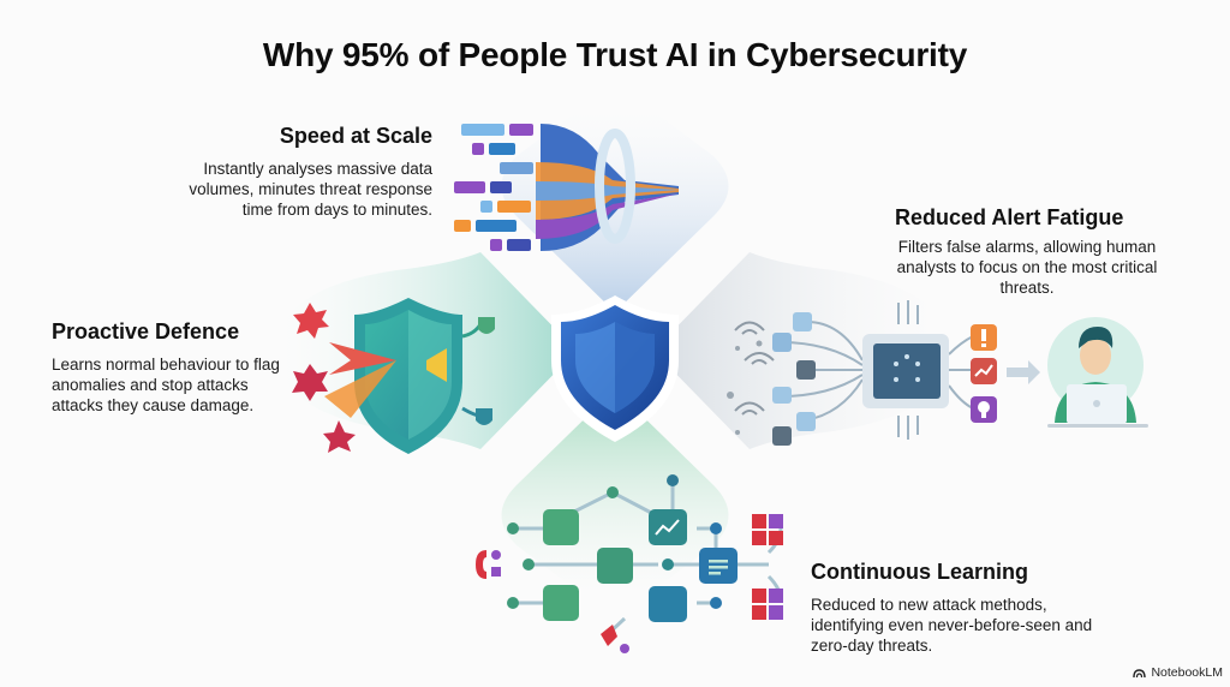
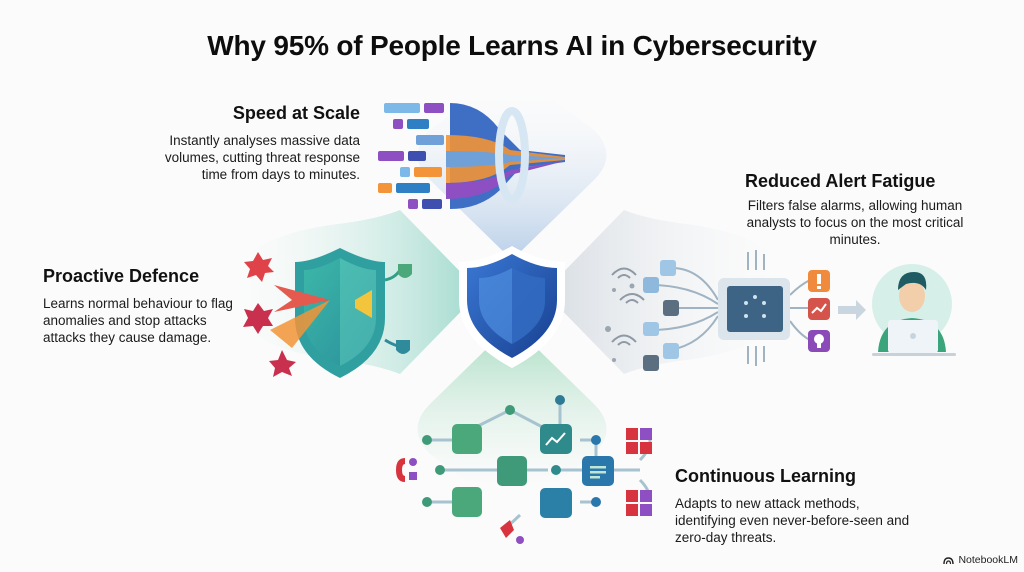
- Why 95% of People Trust AI in Cybersecurity
+ Why 95% of People Learns AI in Cybersecurity
  Speed at Scale
- Instantly analyses massive data volumes, minutes threat response time from days to minutes.
+ Instantly analyses massive data volumes, cutting threat response time from days to minutes.
  Reduced Alert Fatigue
- Filters false alarms, allowing human analysts to focus on the most critical threats.
+ Filters false alarms, allowing human analysts to focus on the most critical minutes.
  Proactive Defence
  Learns normal behaviour to flag anomalies and stop attacks attacks they cause damage.
  Continuous Learning
- Reduced to new attack methods, identifying even never-before-seen and zero-day threats.
+ Adapts to new attack methods, identifying even never-before-seen and zero-day threats.
  NotebookLM
